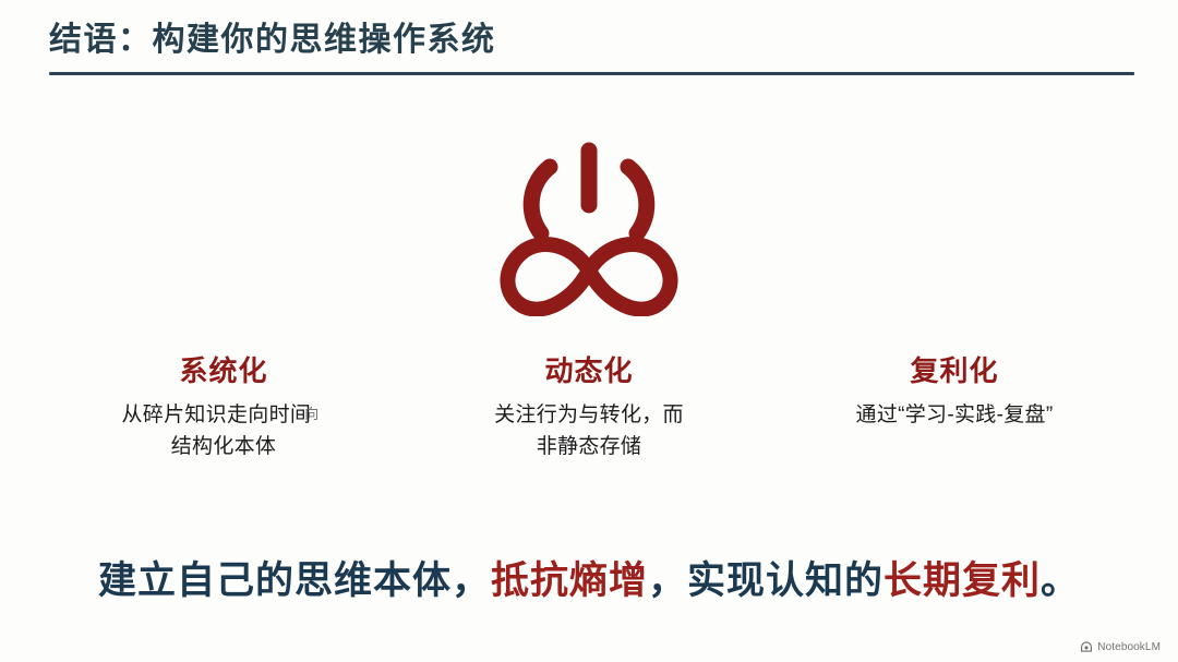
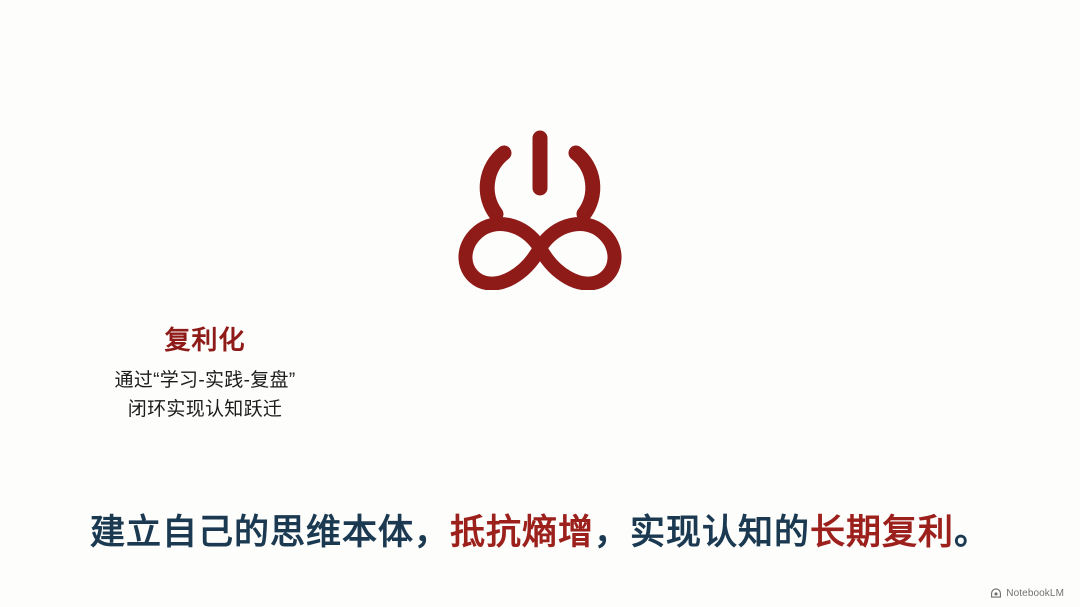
- 结语：构建你的思维操作系统
- 系统化
- 从碎片知识走向时间向
- 结构化本体
- 动态化
- 关注行为与转化，而
- 非静态存储
  复利化
  通过“学习-实践-复盘”
+ 闭环实现认知跃迁
  建立自己的思维本体，抵抗熵增，实现认知的长期复利。
  NotebookLM
